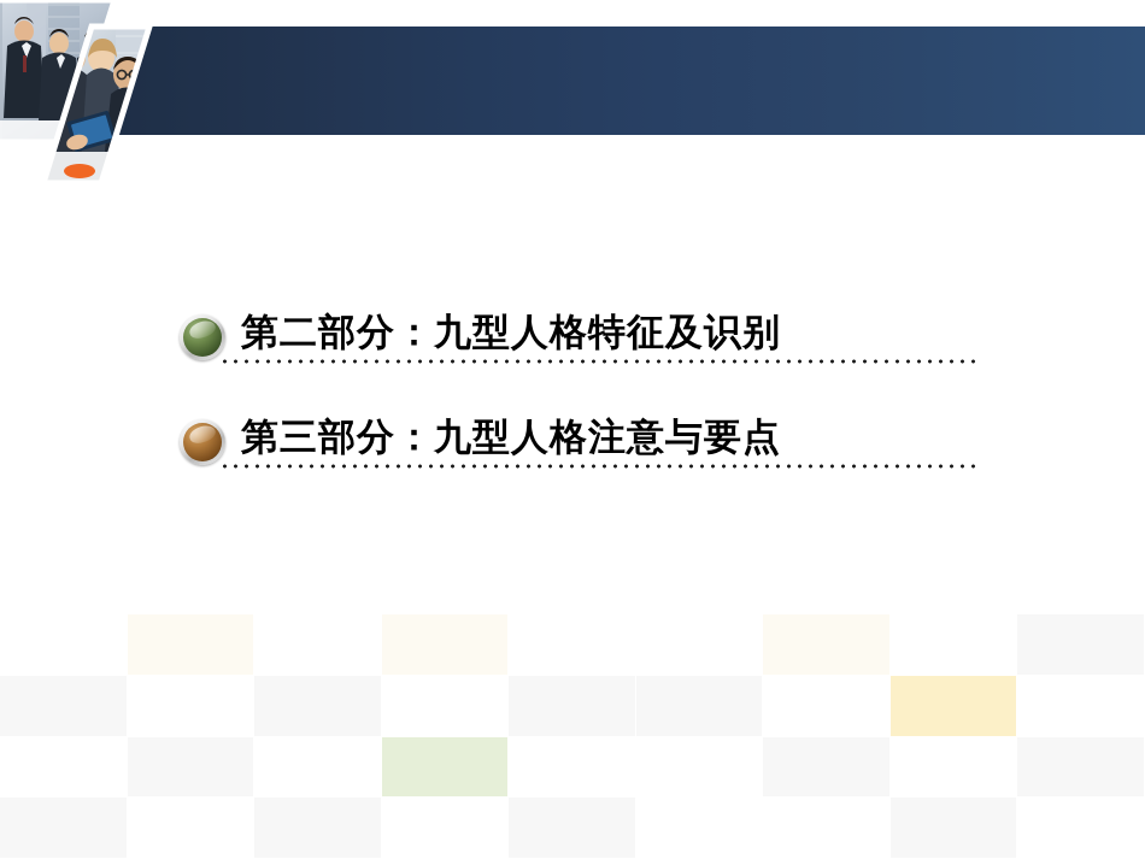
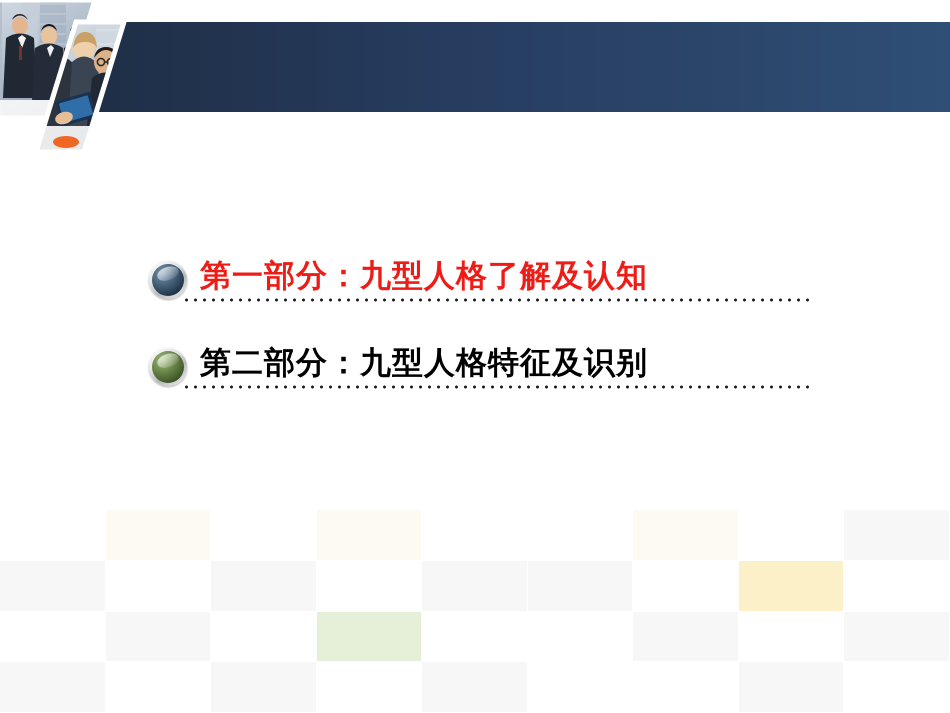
+ 第一部分：九型人格了解及认知
  第二部分：九型人格特征及识别
- 第三部分：九型人格注意与要点
